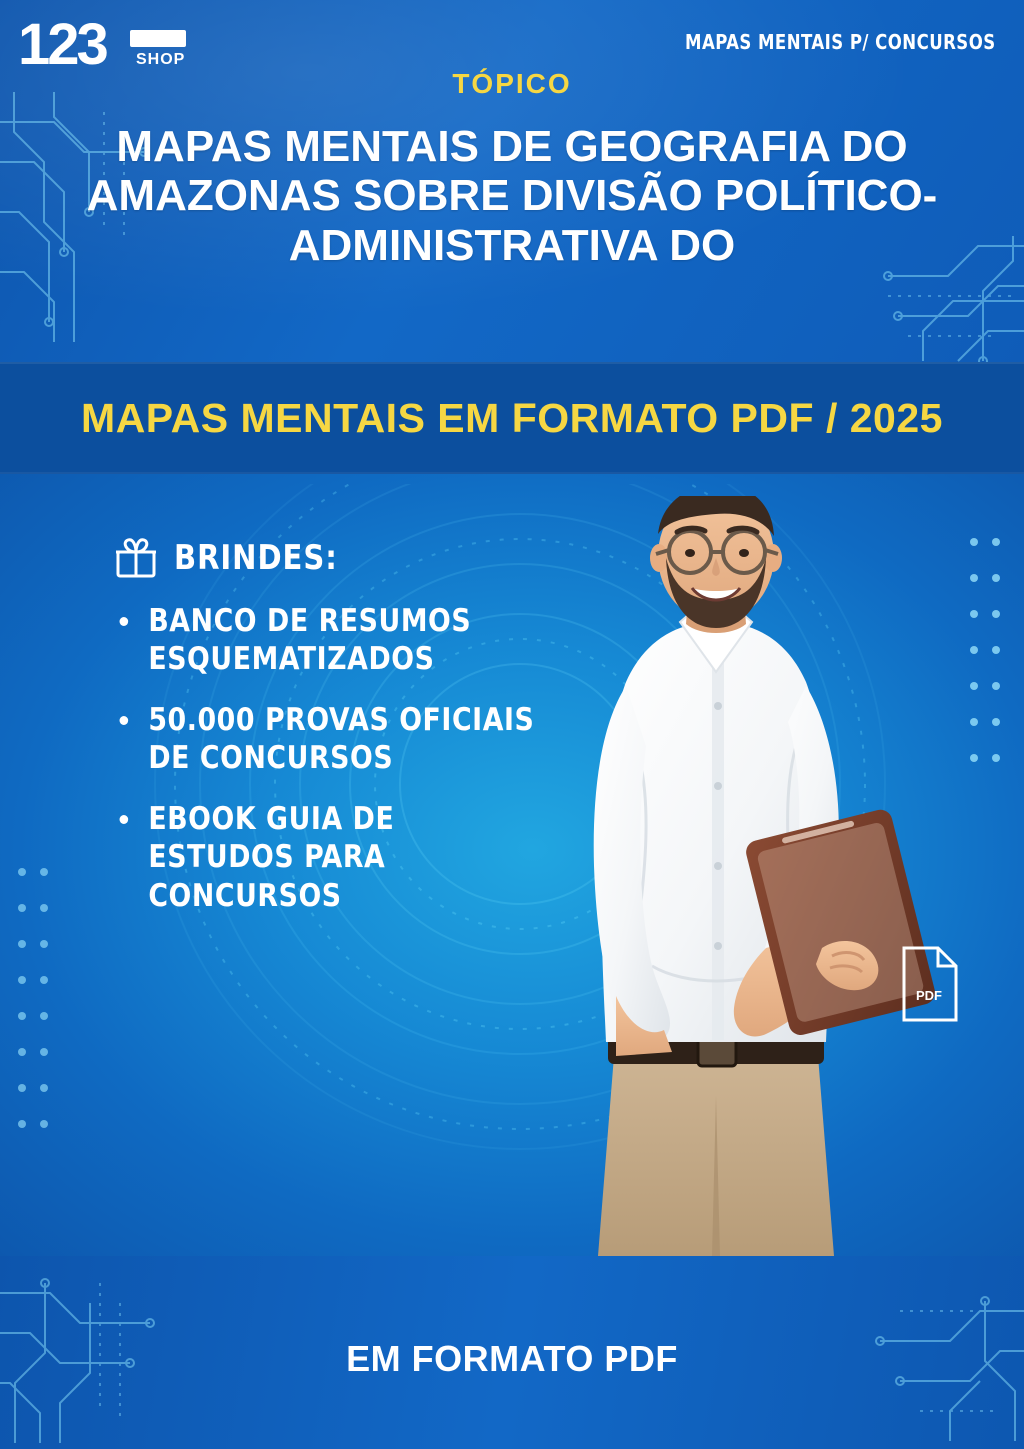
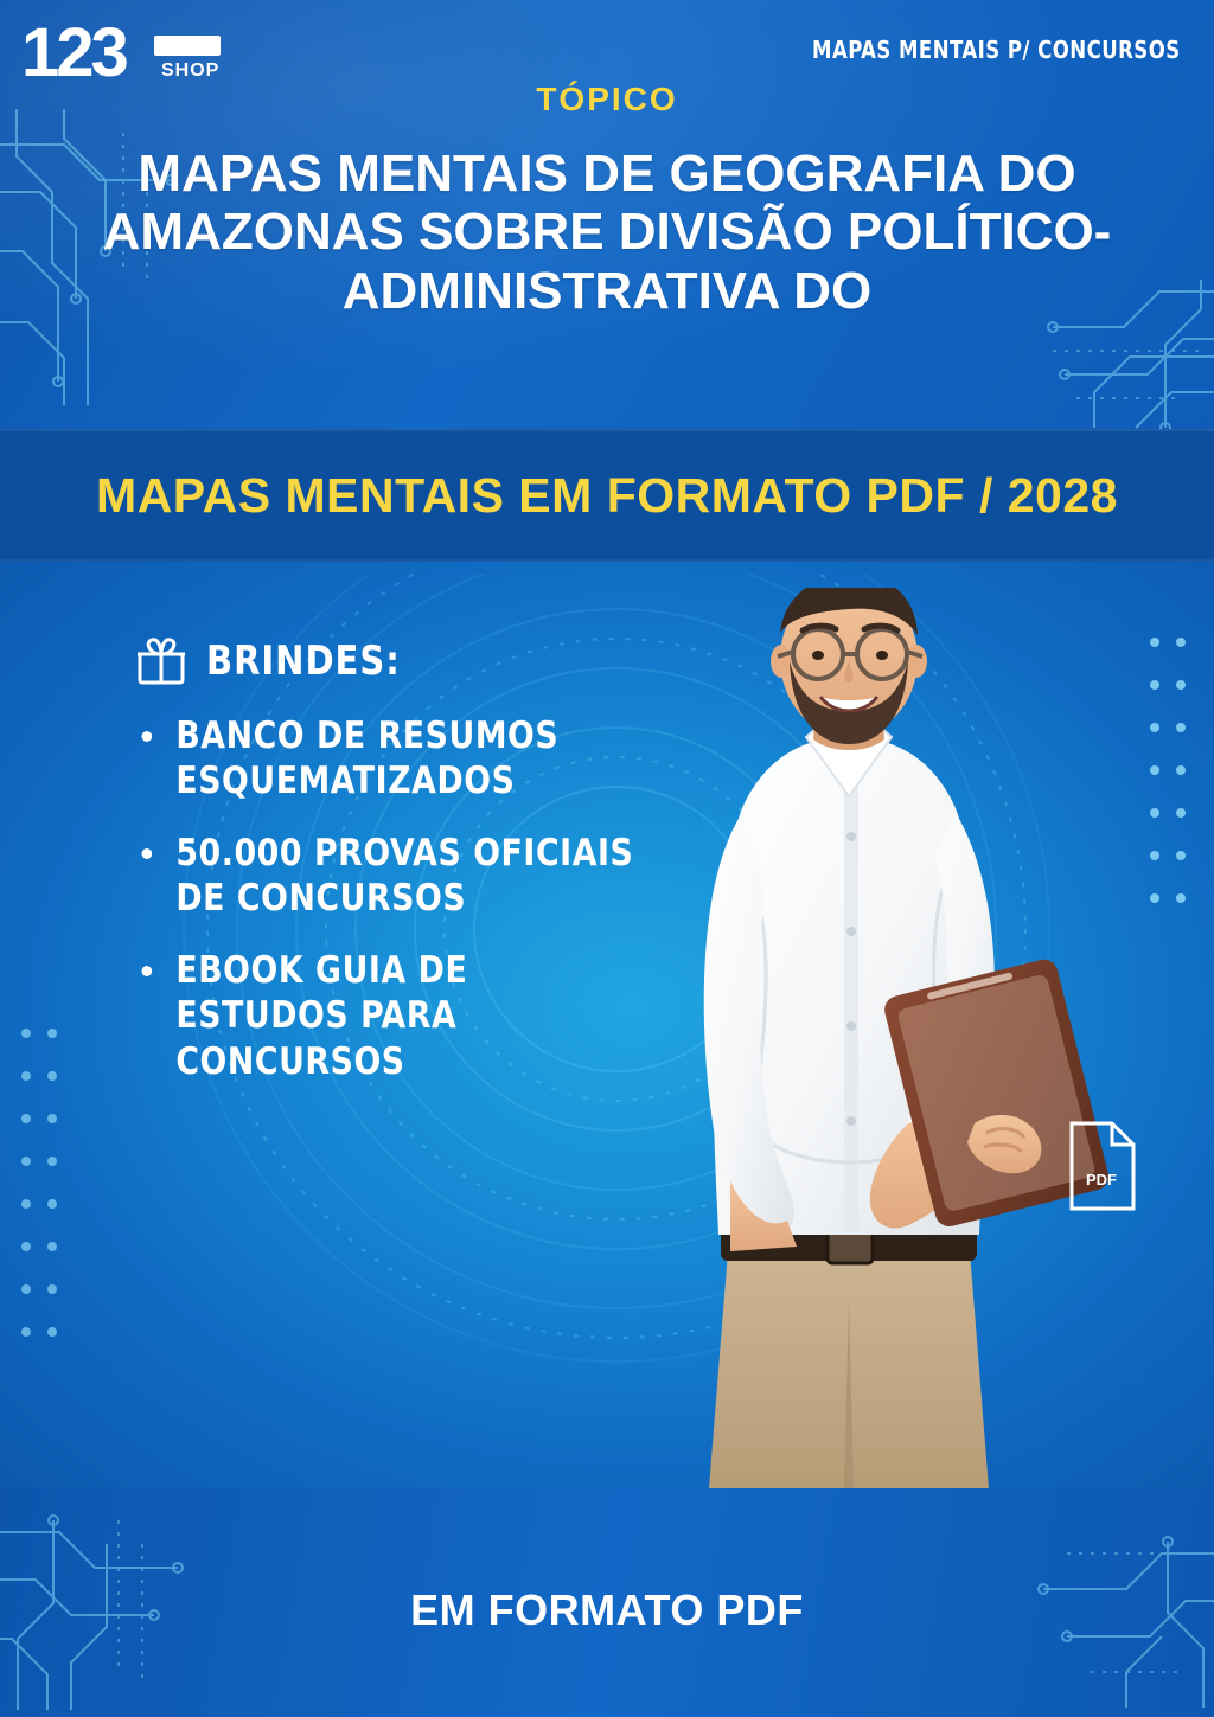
  123
  SHOP
  MAPAS MENTAIS P/ CONCURSOS
  TÓPICO
  MAPAS MENTAIS DE GEOGRAFIA DO AMAZONAS SOBRE DIVISÃO POLÍTICO-ADMINISTRATIVA DO
- MAPAS MENTAIS EM FORMATO PDF / 2025
+ MAPAS MENTAIS EM FORMATO PDF / 2028
  BRINDES:
  BANCO DE RESUMOS ESQUEMATIZADOS
  50.000 PROVAS OFICIAIS DE CONCURSOS
  EBOOK GUIA DE ESTUDOS PARA CONCURSOS
  PDF
  EM FORMATO PDF
